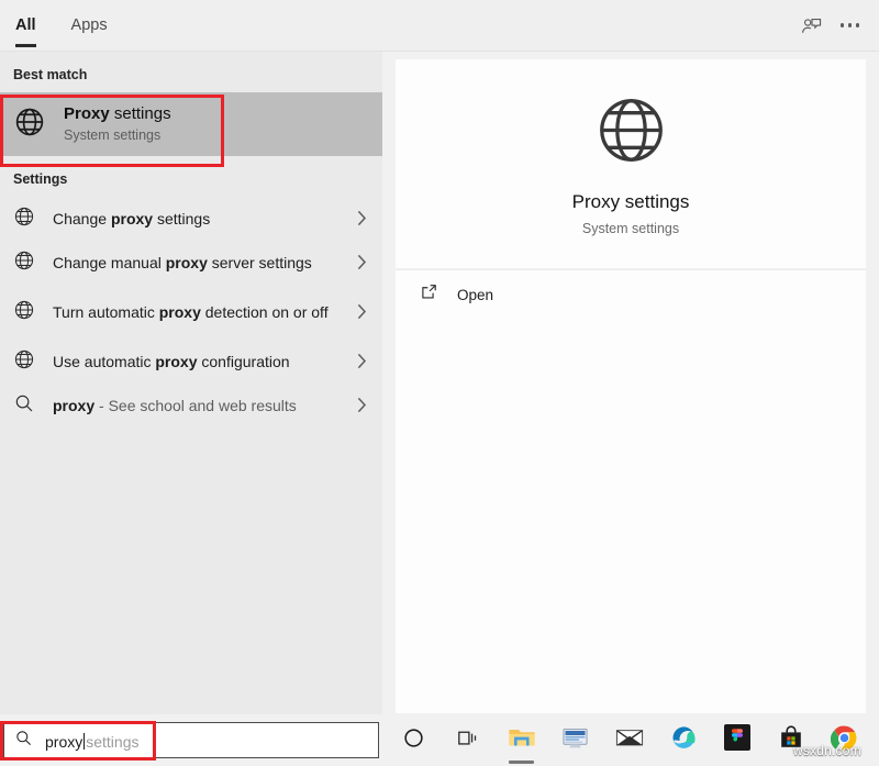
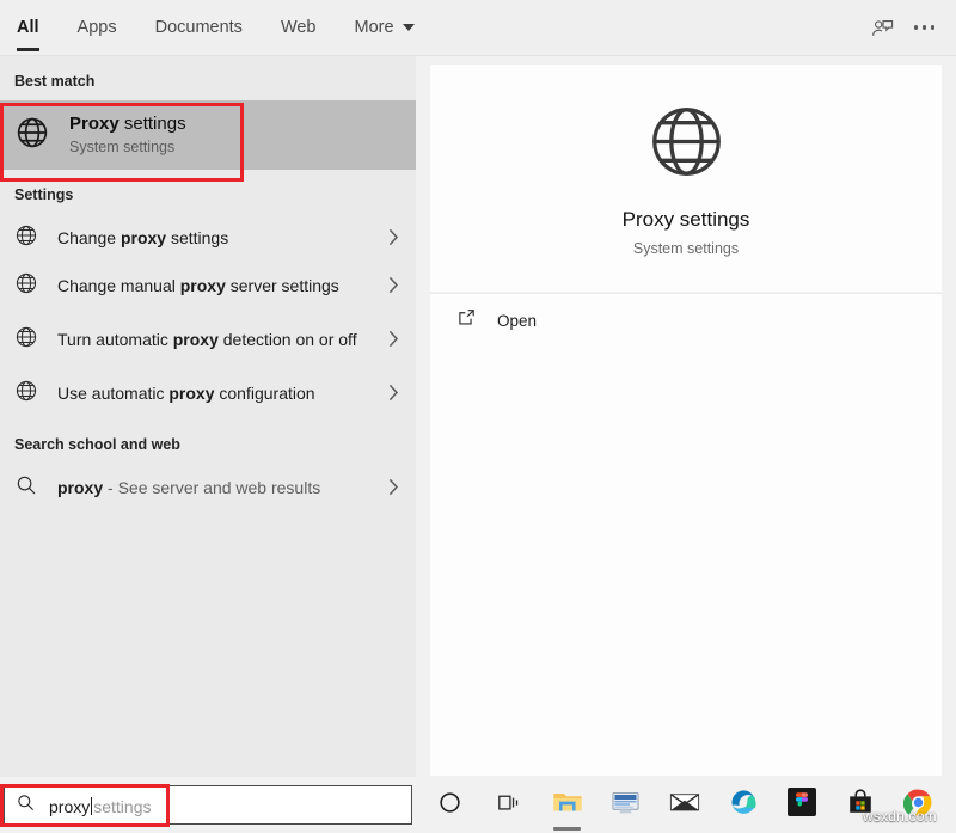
  All
  Apps
+ Documents
+ Web
+ More
  Best match
  Proxy settings
  System settings
  Settings
  Change proxy settings
  Change manual proxy server settings
  Turn automatic proxy detection on or off
  Use automatic proxy configuration
+ Search school and web
- proxy - See school and web results
+ proxy - See server and web results
  Proxy settings
  System settings
  Open
  proxy
  settings
  wsxdn.com
